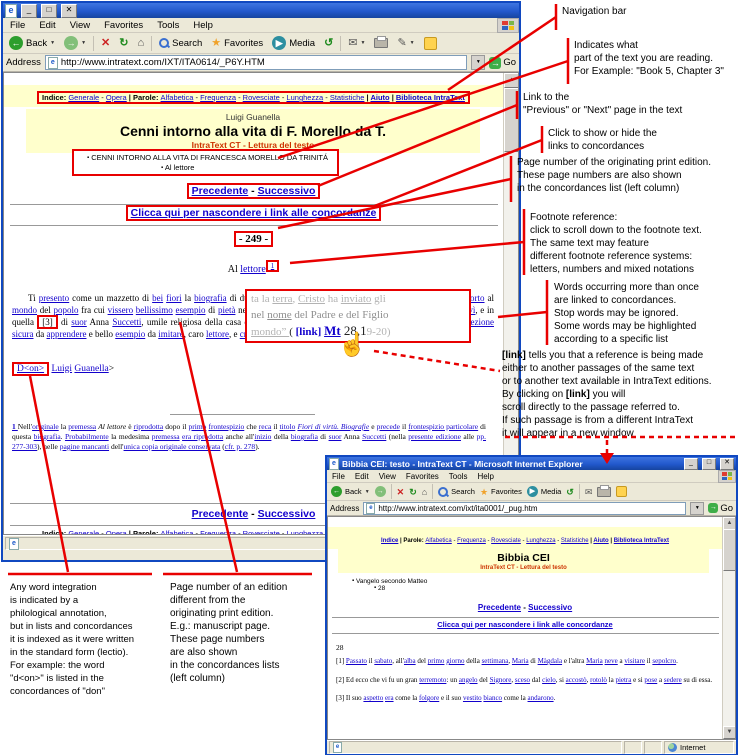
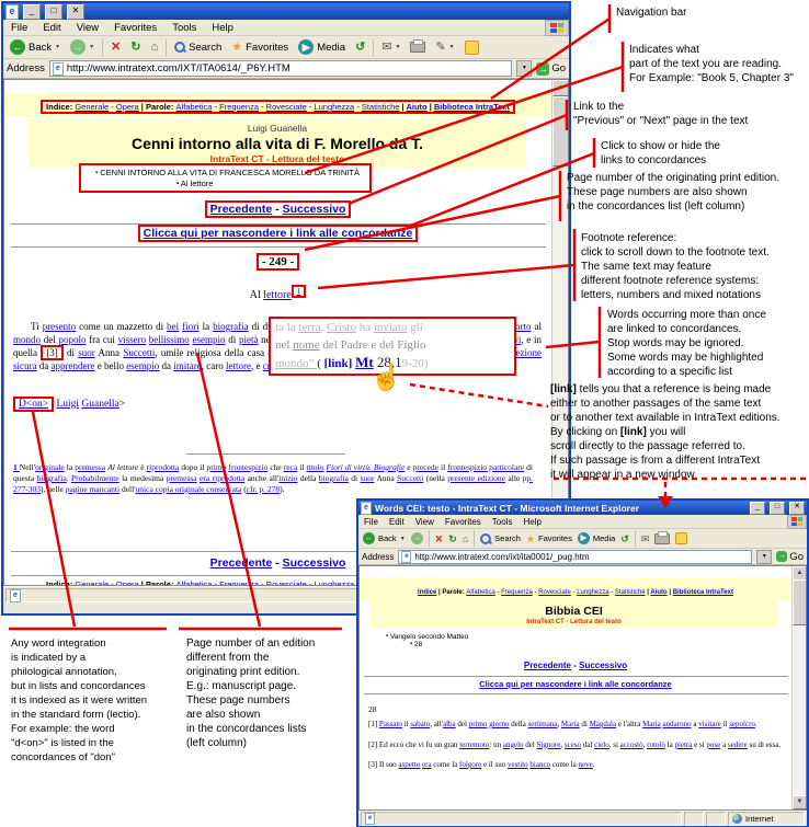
  e
  _
  □
  ✕
  File Edit View Favorites Tools Help
  ←
  Back
  →
  ✕
  ↻
  ⌂
  Search
  ★
  Favorites
  ▶
  Media
  ↺
  ✉
  ✎
  Address
  http://www.intratext.com/IXT/ITA0614/_P6Y.HTM
  →
  Go
  Indice: Generale - Opera | Parole: Alfabetica - Frequenza - Rovesciate - Lunghezza - Statistiche | Aiuto | Biblioteca IntraTt
  Luigi Guanella
  Cenni intorno alla vita di F. Morelloa T.
  IntraText CT - Lettura del testo
  CENNI INTORNO ALLA VITA DI FRANCESCA MORELL DA TRINITÁ
  Al lettore
  Precedente - Successivo
  Clicca qui per nascondere i link alle concoanze
  - 249 -
  Al lettore 1
  D<on> Luigi Guanella>
  1 Nell'orginale la premessa Al lettore è riprodotta dopo il prim frontespizio che reca il titolo Fiori di virtù. Biografie e precede il frontespizio particolare di questa bigrafia. Probabilmente la medesima premessa era riprdotta anche all'inizio della biografia di suor Anna Succetti (nella presente edizione alle pp. 277-303), nelle pagine mancanti dell'unica copia originale conservata (cfr. p. 278).
  Preceente - Successivo
- Bibbia CEI: testo - IntraText CT - Microsoft Internet Explorer
+ Words CEI: testo - IntraText CT - Microsoft Internet Explorer
  File Edit View Favorites Tools Help
  Back
  ✕
  ↻
  ⌂
  Search
  ★
  Favorites
  Media
  ↺
  ✉
  Address
  http://www.intratext.com/ixt/ita0001/_pug.htm
  Go
  Bibbia CEI
  Precedente - Successivo
  Clicca qui per nascondere i link alle concordanze
  28
- [1] Passato il sabato, all'alba del primo giorno della settimana, Maria di Màgdala e l'altra Maria neve a visitare il sepolcro.
+ [1] Passato il sabato, all'alba del primo giorno della settimana, Maria di Màgdala e l'altra Maria andarono a visitare il sepolcro.
  [2] Ed ecco che vi fu un gran terremoto: un angelo del Signore, sceso dal cielo, si accostò, rotolò la pietra e si pose a sedere su di essa.
- [3] Il suo aspetto era come la folgore e il suo vestito bianco come la andarono.
+ [3] Il suo aspetto era come la folgore e il suo vestito bianco come la neve.
  Internet
  ta la terra, Cristo ha inviato gli
  nel nome del Padre e del Figlio
  mondo” ( [link] Mt 28,19-20)
  ☝
  Navigation bar
  Indicates what
  part of the text you are reading.
  For Example: "Book 5, Chapter 3"
  Link to the
  "Previous" or "Next" page in the text
  Click to show or hide the
  links to concordances
  Page number of the originating print edition.
  These page numbers are also shown
  in the concordances list (left column)
  Footnote reference:
  click to scroll down to the footnote text.
  The same text may feature
  different footnote reference systems:
  letters, numbers and mixed notations
  Words occurring more than once
  are linked to concordances.
  Stop words may be ignored.
  Some words may be highlighted
  according to a specific list
  [link] tells you that a reference is being made
  either to another passages of the same text
  or to another text available in IntraText editions.
  By clicking on [link] you will
  scroll directly to the passage referred to.
  If such passage is from a different IntraText
  it will appear in a new window
  Any word integration
  is indicated by a
  philological annotation,
  but in lists and concordances
  it is indexed as it were written
  in the standard form (lectio).
  For example: the word
  "d<on>" is listed in the
  concordances of "don"
  Page number of an edition
  different from the
  originating print edition.
  E.g.: manuscript page.
  These page numbers
  are also shown
  in the concordances lists
  (left column)
